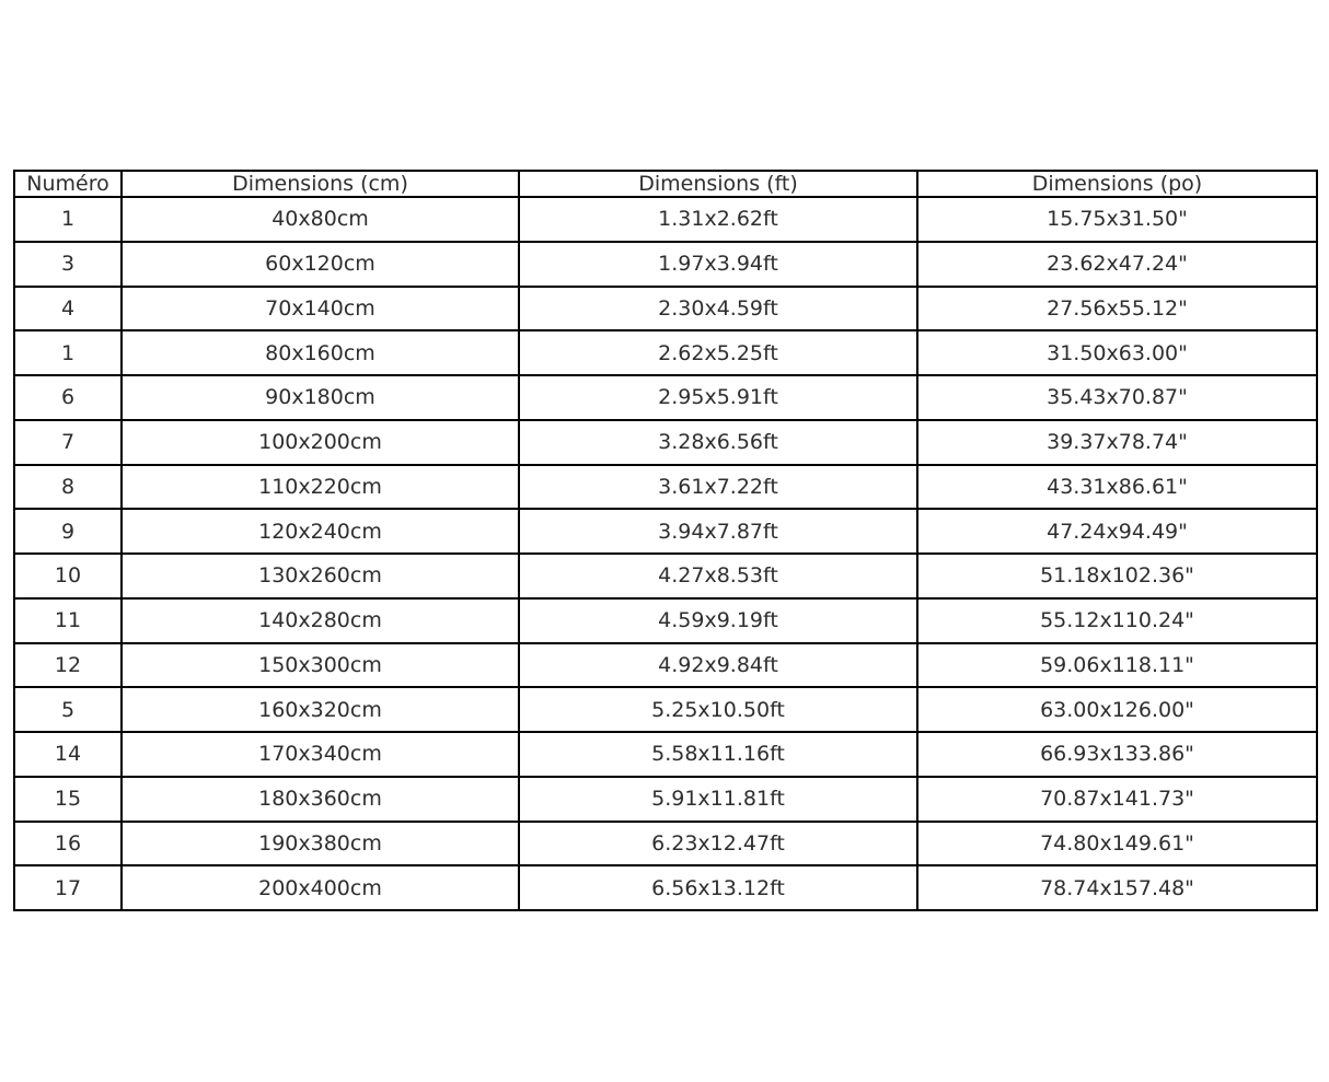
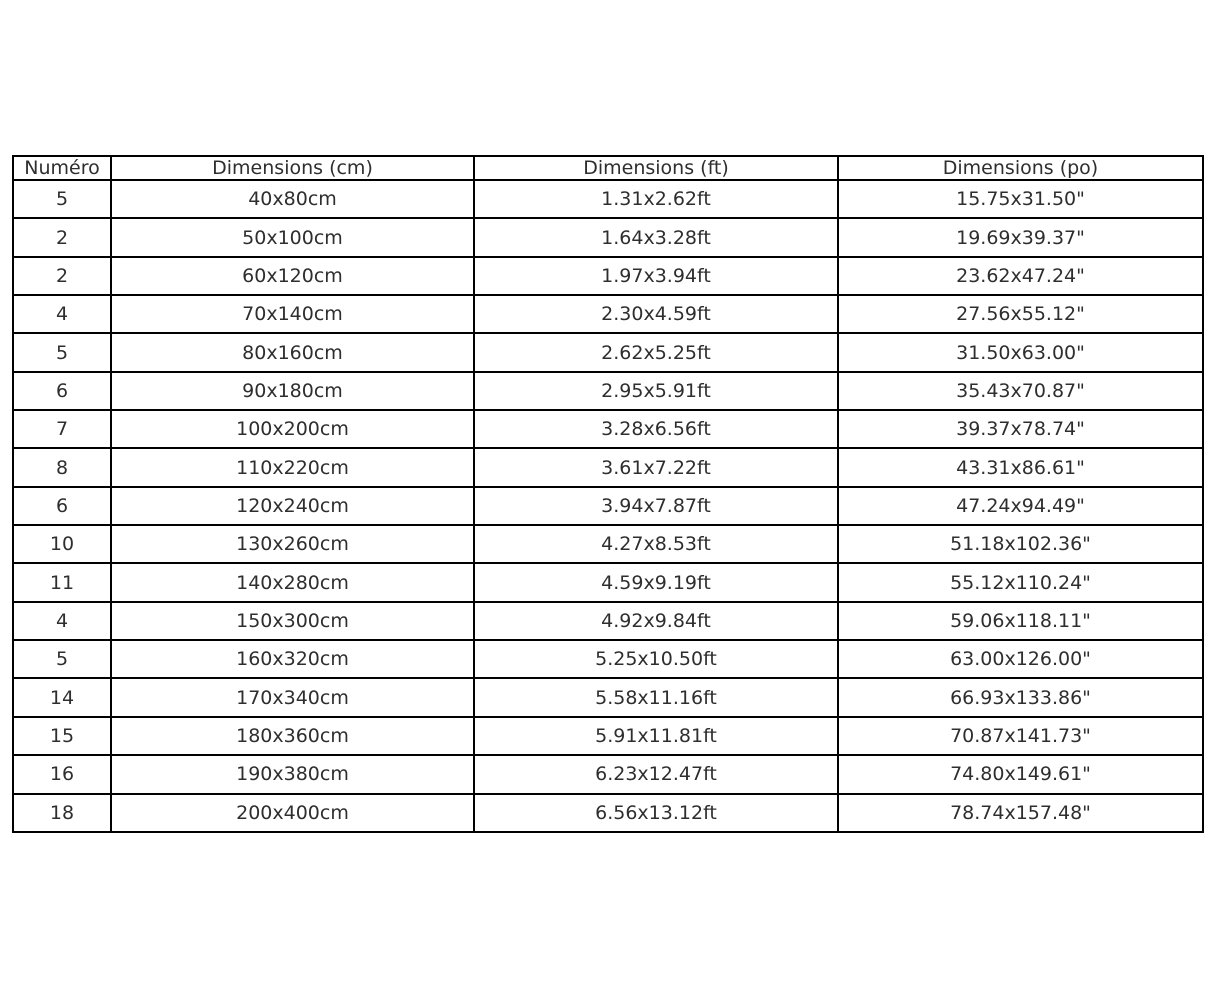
  Numéro	Dimensions (cm)	Dimensions (ft)	Dimensions (po)
- 1	40x80cm	1.31x2.62ft	15.75x31.50"
+ 5	40x80cm	1.31x2.62ft	15.75x31.50"
+ 2	50x100cm	1.64x3.28ft	19.69x39.37"
- 3	60x120cm	1.97x3.94ft	23.62x47.24"
+ 2	60x120cm	1.97x3.94ft	23.62x47.24"
  4	70x140cm	2.30x4.59ft	27.56x55.12"
- 1	80x160cm	2.62x5.25ft	31.50x63.00"
+ 5	80x160cm	2.62x5.25ft	31.50x63.00"
  6	90x180cm	2.95x5.91ft	35.43x70.87"
  7	100x200cm	3.28x6.56ft	39.37x78.74"
  8	110x220cm	3.61x7.22ft	43.31x86.61"
- 9	120x240cm	3.94x7.87ft	47.24x94.49"
+ 6	120x240cm	3.94x7.87ft	47.24x94.49"
  10	130x260cm	4.27x8.53ft	51.18x102.36"
  11	140x280cm	4.59x9.19ft	55.12x110.24"
- 12	150x300cm	4.92x9.84ft	59.06x118.11"
+ 4	150x300cm	4.92x9.84ft	59.06x118.11"
  5	160x320cm	5.25x10.50ft	63.00x126.00"
  14	170x340cm	5.58x11.16ft	66.93x133.86"
  15	180x360cm	5.91x11.81ft	70.87x141.73"
  16	190x380cm	6.23x12.47ft	74.80x149.61"
- 17	200x400cm	6.56x13.12ft	78.74x157.48"
+ 18	200x400cm	6.56x13.12ft	78.74x157.48"
